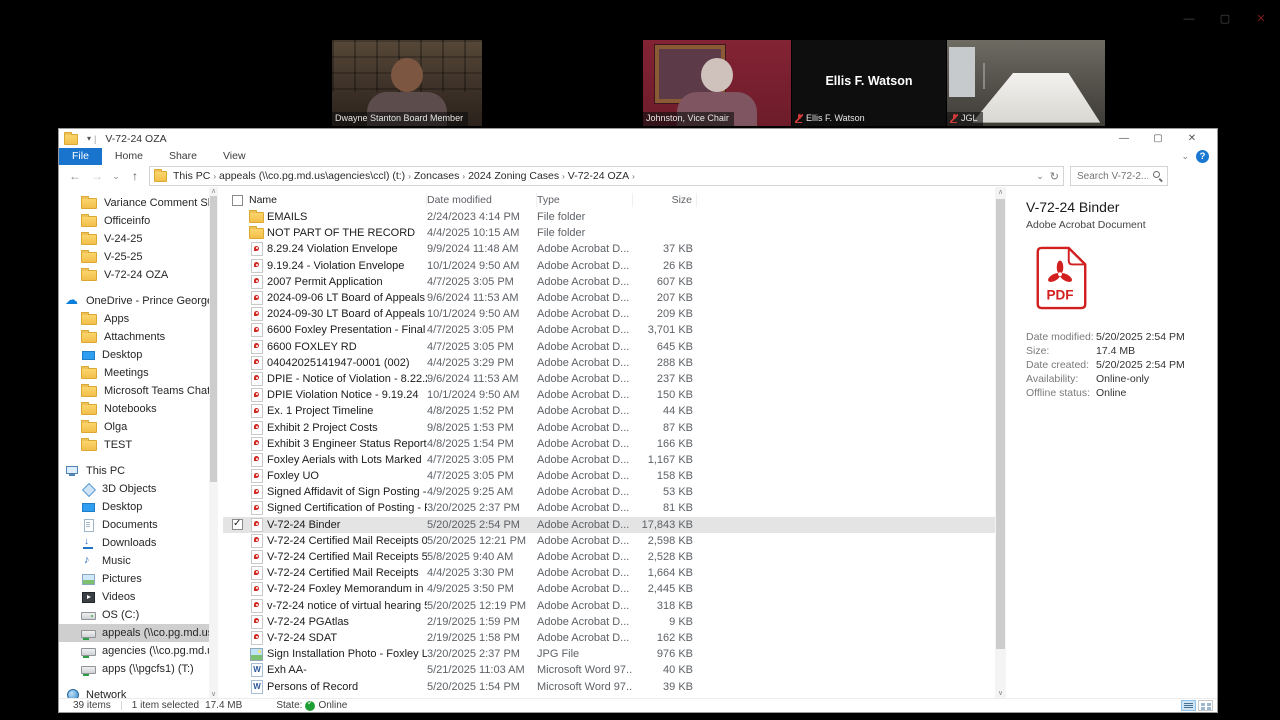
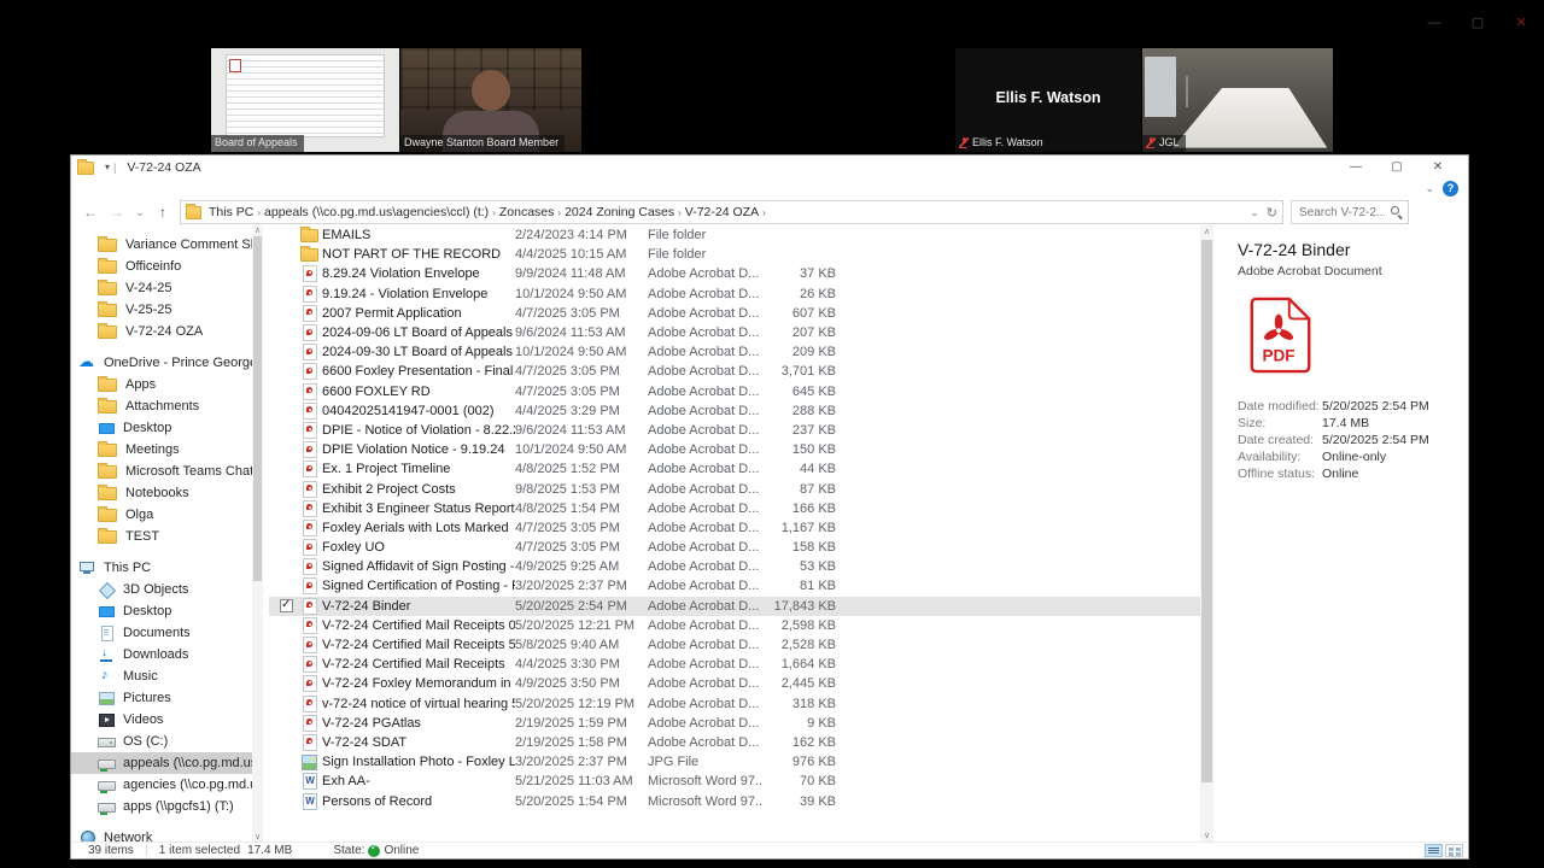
  —
  ▢
  ✕
+ Board of Appeals
  Dwayne Stanton Board Member
- Johnston, Vice Chair
  Ellis F. Watson
  Ellis F. Watson
  JGL
  ▾
  |
  V-72-24 OZA
  —
  ▢
  ✕
- File
- Home
- Share
- View
  ⌄
  ?
  ←
  →
  ⌄
  ↑
  This PC
  ›
  appeals (\\co.pg.md.us\agencies\ccl) (t:)
  ›
  Zoncases
  ›
  2024 Zoning Cases
  ›
  V-72-24 OZA
  ›
  ⌄
  ↻
  Search V-72-2...
  Variance Comment S
  Officeinfo
  V-24-25
  V-25-25
  V-72-24 OZA
  OneDrive - Prince Georg
  Apps
  Attachments
  Desktop
  Meetings
  Microsoft Teams Cha
  Notebooks
  Olga
  TEST
  This PC
  3D Objects
  Desktop
  Documents
  Downloads
  Music
  Pictures
  Videos
  OS (C:)
  appeals (\\co.pg.md.u
  agencies (\\co.pg.md.
  apps (\\pgcfs1) (T:)
  Network
- Name
- Date modified
- Type
- Size
  EMAILS
  2/24/2023 4:14 PM
  File folder
  NOT PART OF THE RECORD
  4/4/2025 10:15 AM
  File folder
  8.29.24 Violation Envelope
  9/9/2024 11:48 AM
  Adobe Acrobat D...
  37 KB
  9.19.24 - Violation Envelope
  10/1/2024 9:50 AM
  Adobe Acrobat D...
  26 KB
  2007 Permit Application
  4/7/2025 3:05 PM
  Adobe Acrobat D...
  607 KB
  2024-09-06 LT Board of Appeals
  9/6/2024 11:53 AM
  Adobe Acrobat D...
  207 KB
  2024-09-30 LT Board of Appeals
  10/1/2024 9:50 AM
  Adobe Acrobat D...
  209 KB
  6600 Foxley Presentation - Final
  4/7/2025 3:05 PM
  Adobe Acrobat D...
  3,701 KB
  6600 FOXLEY RD
  4/7/2025 3:05 PM
  Adobe Acrobat D...
  645 KB
  04042025141947-0001 (002)
  4/4/2025 3:29 PM
  Adobe Acrobat D...
  288 KB
  DPIE - Notice of Violation - 8.22.
  9/6/2024 11:53 AM
  Adobe Acrobat D...
  237 KB
  DPIE Violation Notice - 9.19.24
  10/1/2024 9:50 AM
  Adobe Acrobat D...
  150 KB
  Ex. 1 Project Timeline
  4/8/2025 1:52 PM
  Adobe Acrobat D...
  44 KB
  Exhibit 2 Project Costs
  9/8/2025 1:53 PM
  Adobe Acrobat D...
  87 KB
  Exhibit 3 Engineer Status Report
  4/8/2025 1:54 PM
  Adobe Acrobat D...
  166 KB
  Foxley Aerials with Lots Marked
  4/7/2025 3:05 PM
  Adobe Acrobat D...
  1,167 KB
  Foxley UO
  4/7/2025 3:05 PM
  Adobe Acrobat D...
  158 KB
  Signed Affidavit of Sign Posting -
  4/9/2025 9:25 AM
  Adobe Acrobat D...
  53 KB
  Signed Certification of Posting -
  3/20/2025 2:37 PM
  Adobe Acrobat D...
  81 KB
  V-72-24 Binder
  5/20/2025 2:54 PM
  Adobe Acrobat D...
  17,843 KB
  V-72-24 Certified Mail Receipts 0
  5/20/2025 12:21 PM
  Adobe Acrobat D...
  2,598 KB
  V-72-24 Certified Mail Receipts 5
  5/8/2025 9:40 AM
  Adobe Acrobat D...
  2,528 KB
  V-72-24 Certified Mail Receipts
  4/4/2025 3:30 PM
  Adobe Acrobat D...
  1,664 KB
  V-72-24 Foxley Memorandum in
  4/9/2025 3:50 PM
  Adobe Acrobat D...
  2,445 KB
  v-72-24 notice of virtual hearing
  5/20/2025 12:19 PM
  Adobe Acrobat D...
  318 KB
  V-72-24 PGAtlas
  2/19/2025 1:59 PM
  Adobe Acrobat D...
  9 KB
  V-72-24 SDAT
  2/19/2025 1:58 PM
  Adobe Acrobat D...
  162 KB
  Sign Installation Photo - Foxley L
  3/20/2025 2:37 PM
  JPG File
  976 KB
  Exh AA-
  5/21/2025 11:03 AM
  Microsoft Word 97..
- 40 KB
+ 70 KB
  Persons of Record
  5/20/2025 1:54 PM
  Microsoft Word 97..
  39 KB
  V-72-24 Binder
  Adobe Acrobat Document
  PDF
  Date modified:
  5/20/2025 2:54 PM
  Size:
  17.4 MB
  Date created:
  5/20/2025 2:54 PM
  Availability:
  Online-only
  Offline status:
  Online
  39 items
  1 item selected
  17.4 MB
  State:
  Online
